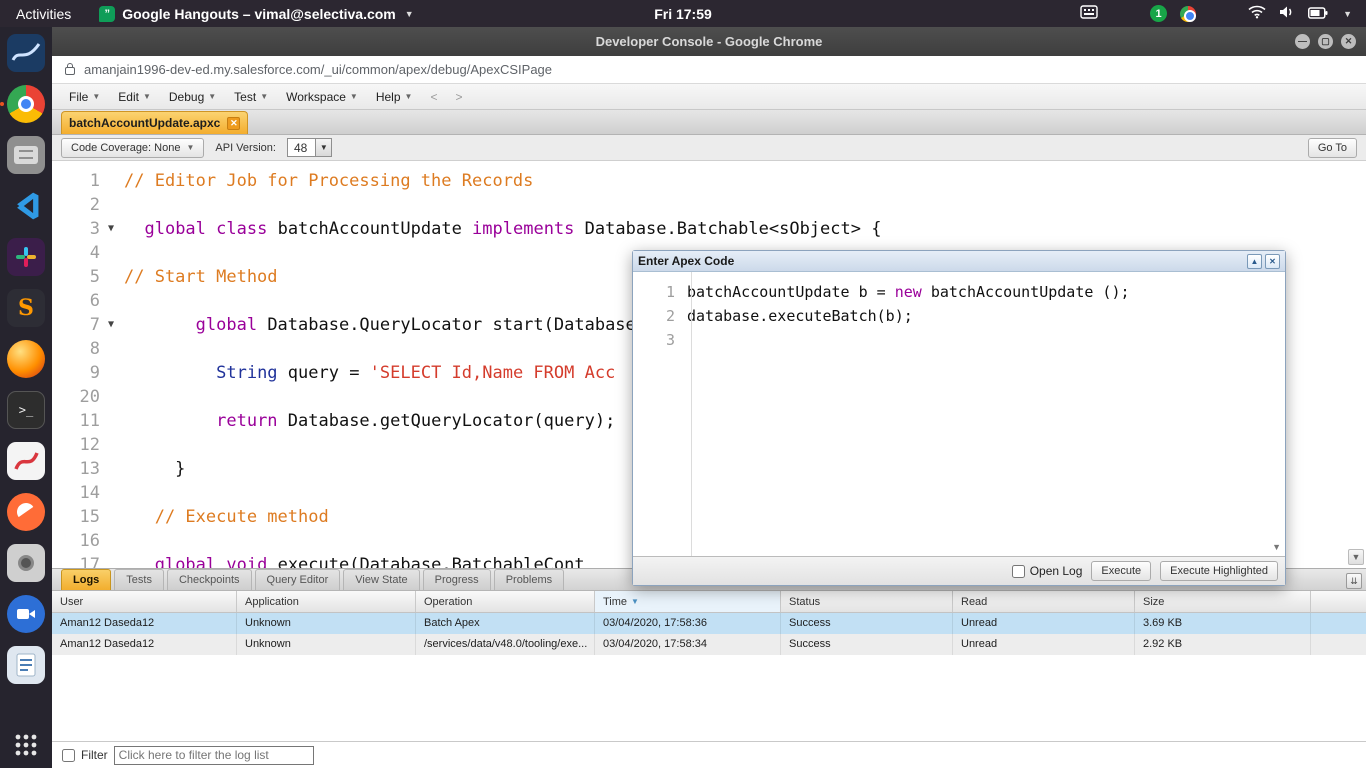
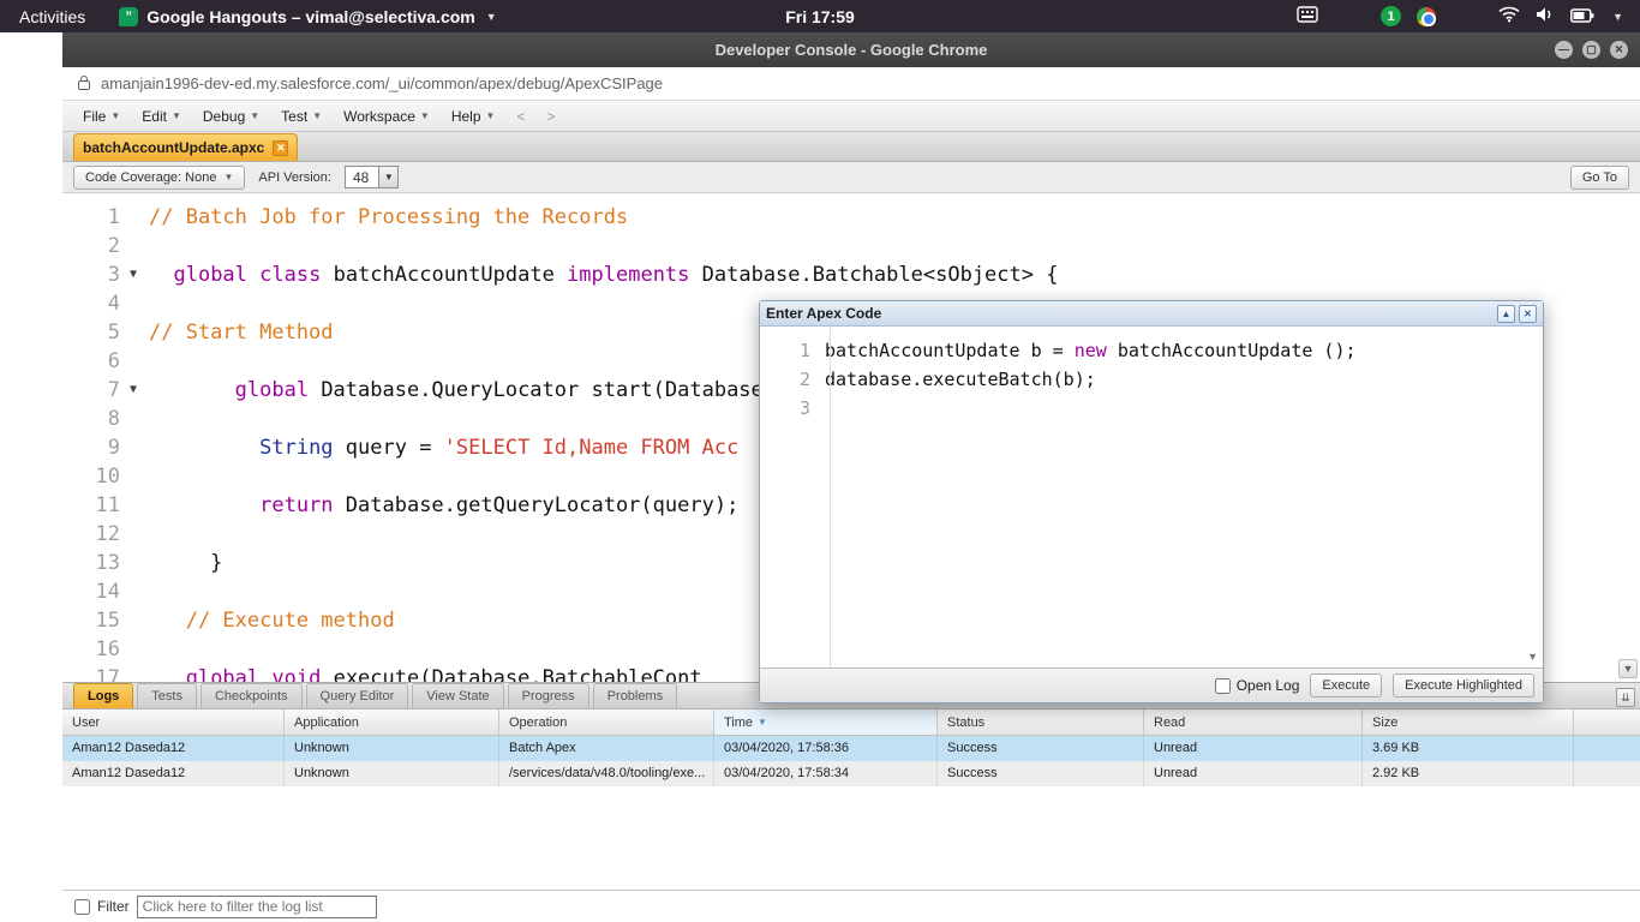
  Activities
  ”
  Google Hangouts – vimal@selectiva.com
  ▼
  Fri 17:59
  1
  ▼
- S
- >_
  Developer Console - Google Chrome
  —
  ▢
  ✕
  amanjain1996-dev-ed.my.salesforce.com/_ui/common/apex/debug/ApexCSIPage
  File
  ▼
  Edit
  ▼
  Debug
  ▼
  Test
  ▼
  Workspace
  ▼
  Help
  ▼
  <
  >
  batchAccountUpdate.apxc
  ✕
  Code Coverage: None
  ▼
  API Version:
  48
  ▼
  Go To
  1
- // Editor Job for Processing the Records
+ // Batch Job for Processing the Records
  2
  3
  ▼
  global class batchAccountUpdate implements Database.Batchable<sObject> {
  4
  5
  // Start Method
  6
  7
  ▼
  global Database.QueryLocator start(Database
  8
  9
  String query = 'SELECT Id,Name FROM Acc
- 20
+ 10
  11
  return Database.getQueryLocator(query);
  12
  13
  }
  14
  15
  // Execute method
  16
  17
  global void execute(Database.BatchableCont
  ▼
  Logs
  Tests
  Checkpoints
  Query Editor
  View State
  Progress
  Problems
  ⇊
  User
  Application
  Operation
  Time
  ▼
  Status
  Read
  Size
  Aman12 Daseda12
  Unknown
  Batch Apex
  03/04/2020, 17:58:36
  Success
  Unread
  3.69 KB
  Aman12 Daseda12
  Unknown
  /services/data/v48.0/tooling/exe...
  03/04/2020, 17:58:34
  Success
  Unread
  2.92 KB
  Filter
  Click here to filter the log list
  Enter Apex Code
  ▲
  ✕
  1
  batchAccountUpdate b = new batchAccountUpdate ();
  2
  database.executeBatch(b);
  3
  ▼
  Open Log
  Execute
  Execute Highlighted
